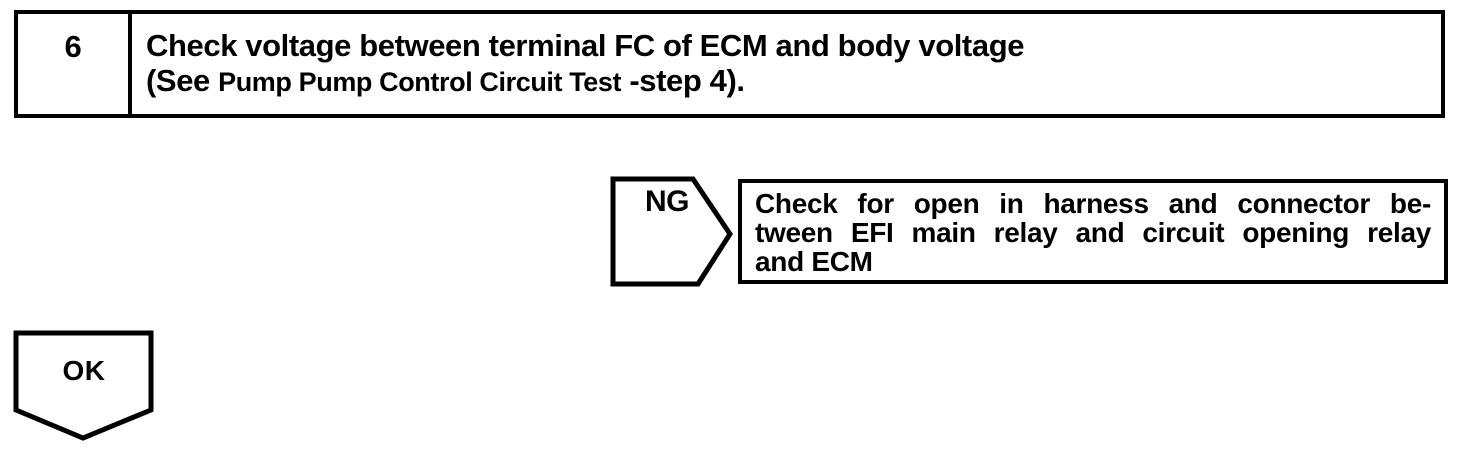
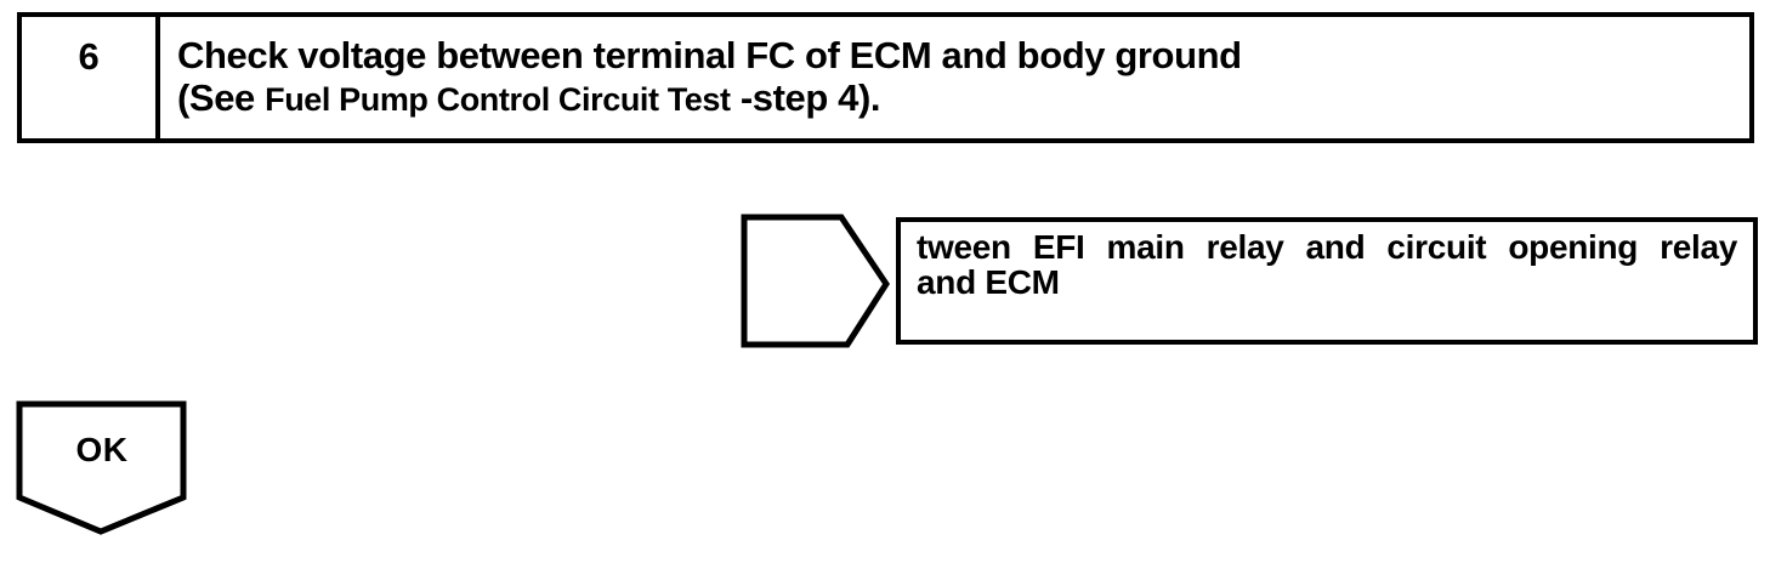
  6
- Check voltage between terminal FC of ECM and body voltage
+ Check voltage between terminal FC of ECM and body ground
- (See Pump Pump Control Circuit Test -step 4).
+ (See Fuel Pump Control Circuit Test -step 4).
- NG
- Check for open in harness and connector be-
  tween EFI main relay and circuit opening relay
  and ECM
  OK
